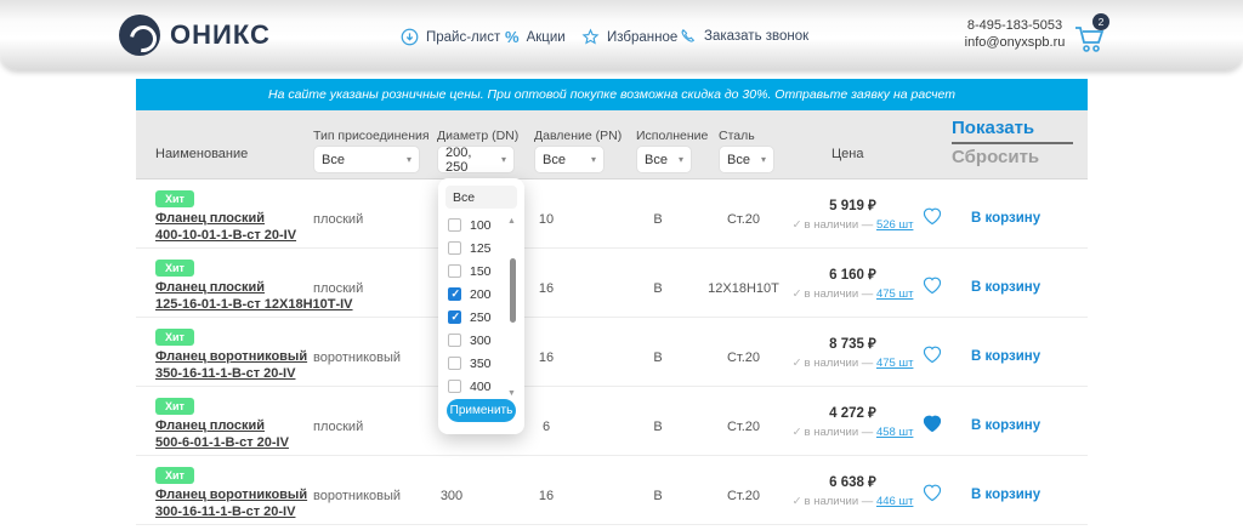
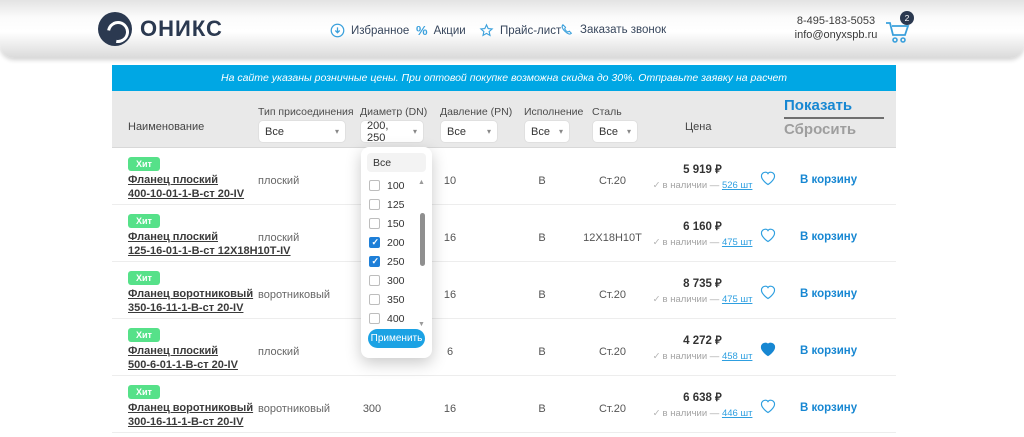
  ОНИКС
- Прайс-лист
+ Избранное
  %
  Акции
- Избранное
+ Прайс-лист
  Заказать звонок
  8-495-183-5053
  info@onyxspb.ru
  2
  На сайте указаны розничные цены. При оптовой покупке возможна скидка до 30%. Отправьте заявку на расчет
  Наименование
  Тип присоединения
  Все
  ▾
  Диаметр (DN)
  200, 250
  ▾
  Давление (PN)
  Все
  ▾
  Исполнение
  Все
  ▾
  Сталь
  Все
  ▾
  Цена
  Показать
  Сбросить
  Хит
  Фланец плоский
  400-10-01-1-В-ст 20-IV
  плоский
  10
  В
  Ст.20
  5 919 ₽
  ✓ в наличии — 526 шт
  В корзину
  Хит
  Фланец плоский
  125-16-01-1-В-ст 12Х18Н10Т-IV
  плоский
  16
  В
  12Х18Н10Т
  6 160 ₽
  ✓ в наличии — 475 шт
  В корзину
  Хит
  Фланец воротниковый
  350-16-11-1-В-ст 20-IV
  воротниковый
  16
  В
  Ст.20
  8 735 ₽
  ✓ в наличии — 475 шт
  В корзину
  Хит
  Фланец плоский
  500-6-01-1-В-ст 20-IV
  плоский
  6
  В
  Ст.20
  4 272 ₽
  ✓ в наличии — 458 шт
  В корзину
  Хит
  Фланец воротниковый
  300-16-11-1-В-ст 20-IV
  воротниковый
  300
  16
  В
  Ст.20
  6 638 ₽
  ✓ в наличии — 446 шт
  В корзину
  Все
  100
  125
  150
  200
  250
  300
  350
  400
  Применить
